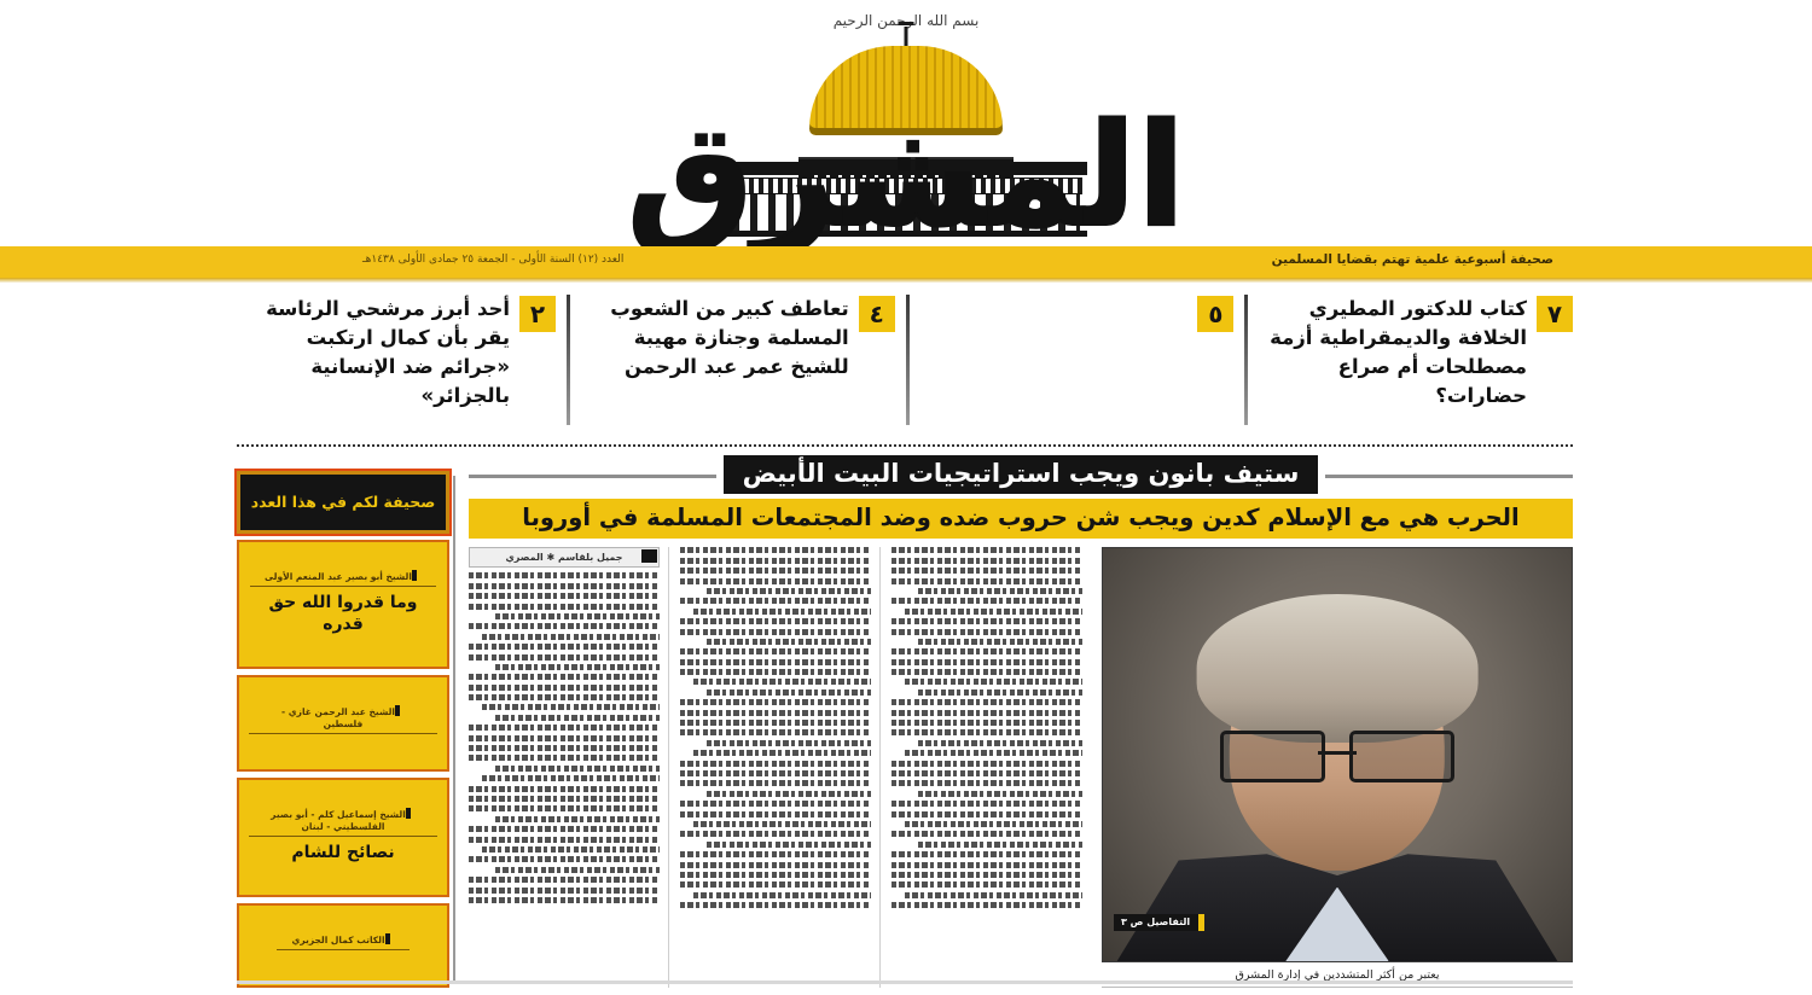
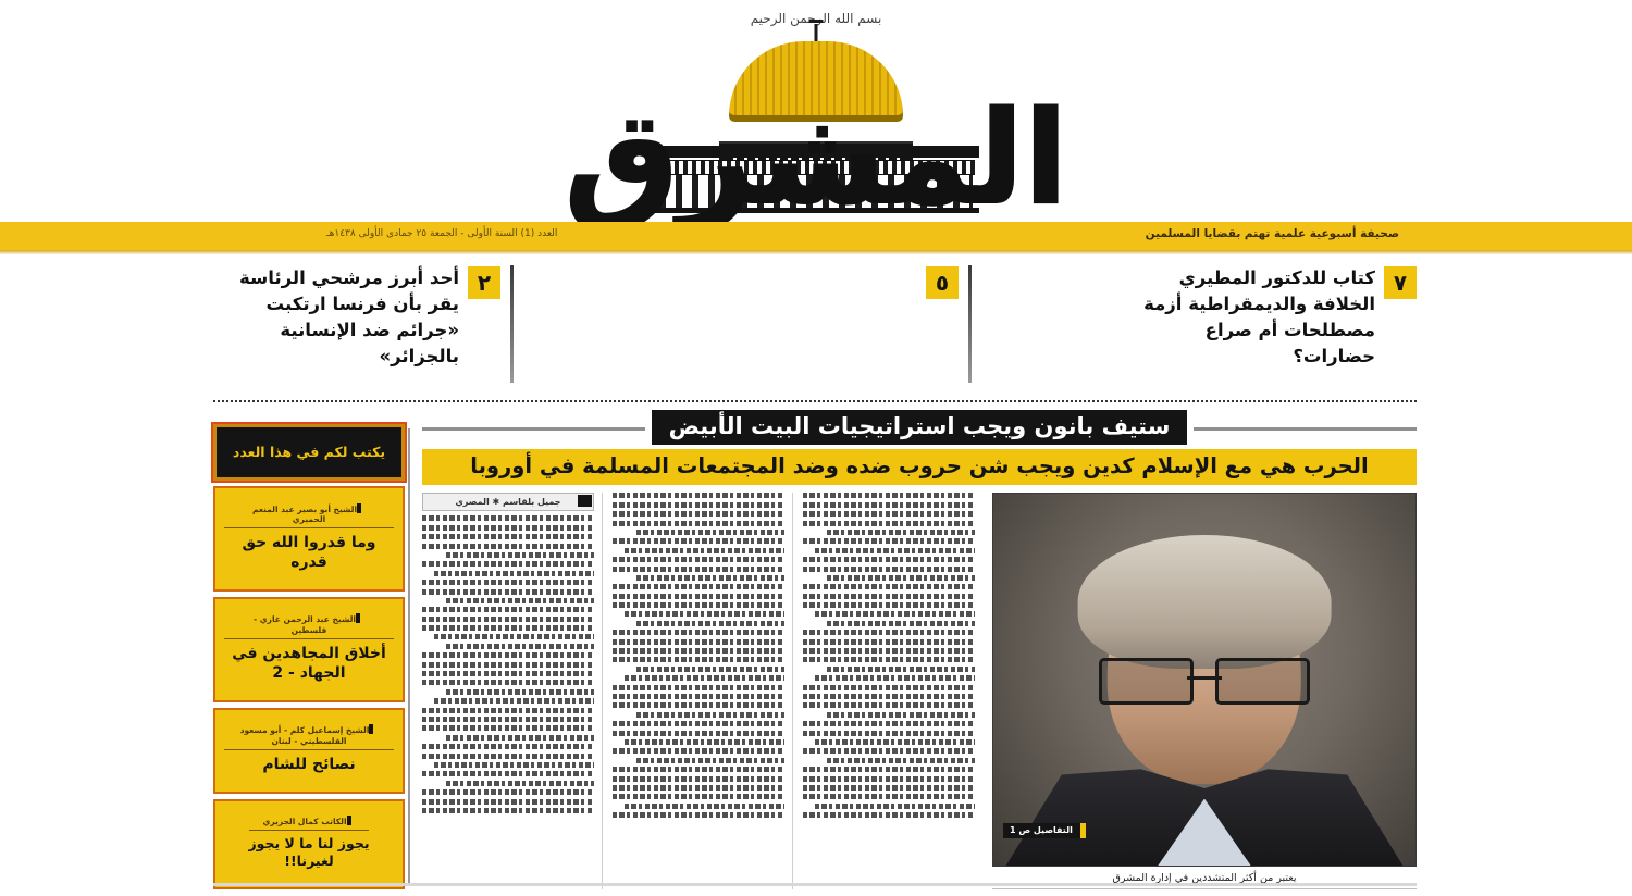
  بسم الله الرحمن الرحيم
  المشرق
  صحيفة أسبوعية علمية تهتم بقضايا المسلمين
- العدد (١٢) السنة الأولى - الجمعة ٢٥ جمادى الأولى ١٤٣٨هـ
+ العدد (1) السنة الأولى - الجمعة ٢٥ جمادى الأولى ١٤٣٨هـ
  ٧
  كتاب للدكتور المطيري الخلافة والديمقراطية أزمة مصطلحات أم صراع حضارات؟
  ٥
- ٤
- تعاطف كبير من الشعوب المسلمة وجنازة مهيبة للشيخ عمر عبد الرحمن
  ٢
- أحد أبرز مرشحي الرئاسة يقر بأن كمال ارتكبت «جرائم ضد الإنسانية بالجزائر»
+ أحد أبرز مرشحي الرئاسة يقر بأن فرنسا ارتكبت «جرائم ضد الإنسانية بالجزائر»
  ستيف بانون ويجب استراتيجيات البيت الأبيض
  الحرب هي مع الإسلام كدين ويجب شن حروب ضده وضد المجتمعات المسلمة في أوروبا
- التفاصيل ص ٣
+ التفاصيل ص 1
  يعتبر من أكثر المتشددين في إدارة المشرق
  جميل بلقاسم ✱ المصري
- صحيفة لكم في هذا العدد
+ يكتب لكم في هذا العدد
- الشيخ أبو بصير عبد المنعم الأولى
+ الشيخ أبو بصير عبد المنعم الحميري
  وما قدروا الله حق قدره
  الشيخ عبد الرحمن غازي - فلسطين
+ أخلاق المجاهدين في الجهاد - 2
- الشيخ إسماعيل كلم - أبو بصير الفلسطيني - لبنان
+ الشيخ إسماعيل كلم - أبو مسعود الفلسطيني - لبنان
  نصائح للشام
  الكاتب كمال الجزيري
+ يجوز لنا ما لا يجوز لغيرنا!!
